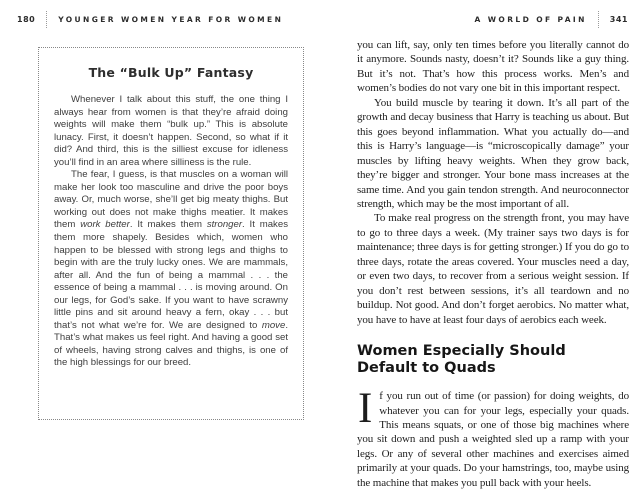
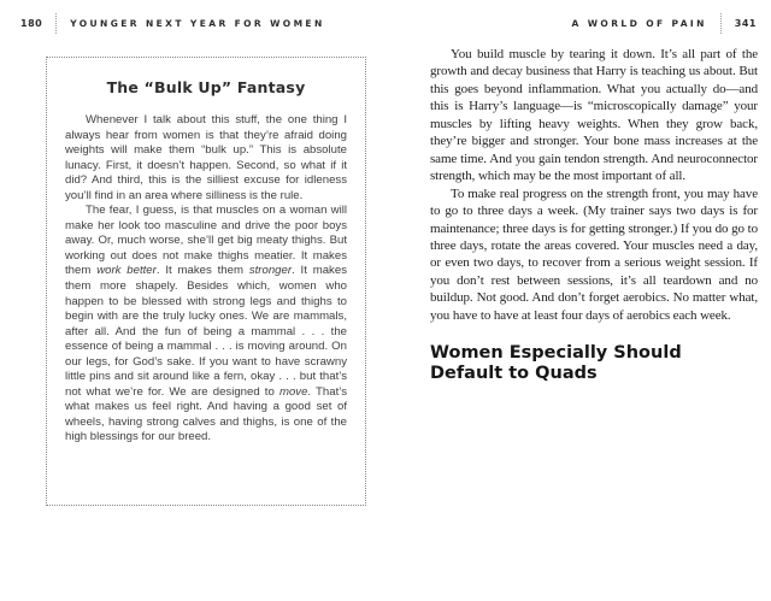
  180
- YOUNGER WOMEN YEAR FOR WOMEN
+ YOUNGER NEXT YEAR FOR WOMEN
  A WORLD OF PAIN
  341
  The “Bulk Up” Fantasy
  Whenever I talk about this stuff, the one thing I always hear from women is that they’re afraid doing weights will make them “bulk up.” This is absolute lunacy. First, it doesn’t happen. Second, so what if it did? And third, this is the silliest excuse for idleness you’ll find in an area where silliness is the rule.
- The fear, I guess, is that muscles on a woman will make her look too masculine and drive the poor boys away. Or, much worse, she’ll get big meaty thighs. But working out does not make thighs meatier. It makes them work better. It makes them stronger. It makes them more shapely. Besides which, women who happen to be blessed with strong legs and thighs to begin with are the truly lucky ones. We are mammals, after all. And the fun of being a mammal . . . the essence of being a mammal . . . is moving around. On our legs, for God’s sake. If you want to have scrawny little pins and sit around heavy a fern, okay . . . but that’s not what we’re for. We are designed to move. That’s what makes us feel right. And having a good set of wheels, having strong calves and thighs, is one of the high blessings for our breed.
+ The fear, I guess, is that muscles on a woman will make her look too masculine and drive the poor boys away. Or, much worse, she’ll get big meaty thighs. But working out does not make thighs meatier. It makes them work better. It makes them stronger. It makes them more shapely. Besides which, women who happen to be blessed with strong legs and thighs to begin with are the truly lucky ones. We are mammals, after all. And the fun of being a mammal . . . the essence of being a mammal . . . is moving around. On our legs, for God’s sake. If you want to have scrawny little pins and sit around like a fern, okay . . . but that’s not what we’re for. We are designed to move. That’s what makes us feel right. And having a good set of wheels, having strong calves and thighs, is one of the high blessings for our breed.
- you can lift, say, only ten times before you literally cannot do it anymore. Sounds nasty, doesn’t it? Sounds like a guy thing. But it’s not. That’s how this process works. Men’s and women’s bodies do not vary one bit in this important respect.
  You build muscle by tearing it down. It’s all part of the growth and decay business that Harry is teaching us about. But this goes beyond inflammation. What you actually do—and this is Harry’s language—is “microscopically damage” your muscles by lifting heavy weights. When they grow back, they’re bigger and stronger. Your bone mass increases at the same time. And you gain tendon strength. And neuroconnector strength, which may be the most important of all.
  To make real progress on the strength front, you may have to go to three days a week. (My trainer says two days is for maintenance; three days is for getting stronger.) If you do go to three days, rotate the areas covered. Your muscles need a day, or even two days, to recover from a serious weight session. If you don’t rest between sessions, it’s all teardown and no buildup. Not good. And don’t forget aerobics. No matter what, you have to have at least four days of aerobics each week.
  Women Especially Should
  Default to Quads
- I
- f you run out of time (or passion) for doing weights, do whatever you can for your legs, especially your quads. This means squats, or one of those big machines where you sit down and push a weighted sled up a ramp with your legs. Or any of several other machines and exercises aimed primarily at your quads. Do your hamstrings, too, maybe using the machine that makes you pull back with your heels.
